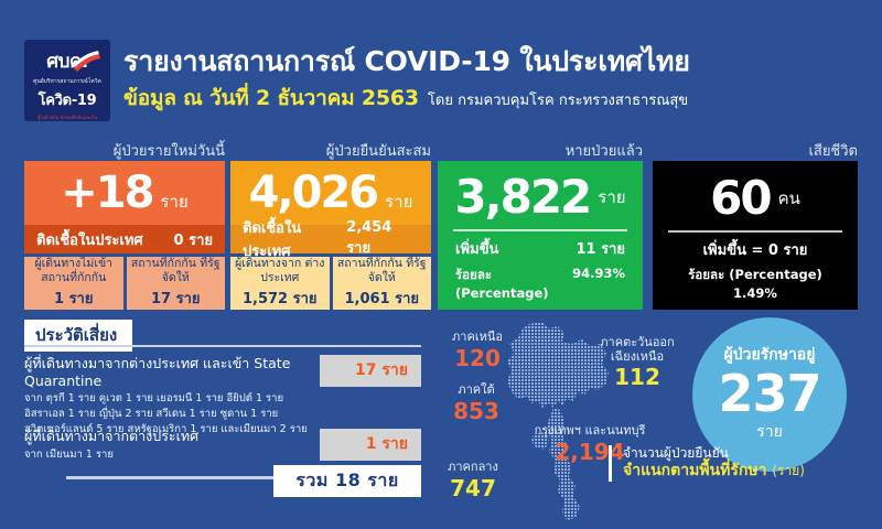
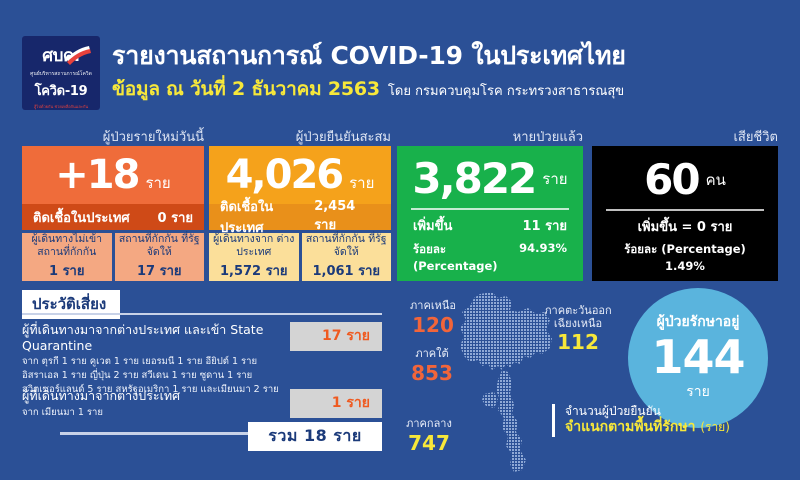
  ศบค
  โควิด-19
  รายงานสถานการณ์ COVID-19 ในประเทศไทย
  ข้อมูล ณ วันที่ 2 ธันวาคม 2563
  โดย กรมควบคุมโรค กระทรวงสาธารณสุข
  ผู้ป่วยรายใหม่วันนี้
  ผู้ป่วยยืนยันสะสม
  หายป่วยแล้ว
  เสียชีวิต
  +18
  ราย
  ติดเชื้อในประเทศ
  0 ราย
  ผู้เดินทางไม่เข้า สถานที่กักกัน
  1 ราย
  สถานที่กักกัน ที่รัฐจัดให้
  17 ราย
  4,026
  ราย
  ติดเชื้อในประเทศ
  2,454 ราย
  ผู้เดินทางจาก ต่างประเทศ
  1,572 ราย
  สถานที่กักกัน ที่รัฐจัดให้
  1,061 ราย
  3,822
  ราย
  เพิ่มขึ้น
  11 ราย
  ร้อยละ (Percentage)
  94.93%
  60
  คน
  เพิ่มขึ้น = 0 ราย
  ร้อยละ (Percentage) 1.49%
  ประวัติเสี่ยง
  ผู้ที่เดินทางมาจากต่างประเทศ และเข้า State Quarantine
  จาก ตุรกี 1 ราย คูเวต 1 ราย เยอรมนี 1 ราย อียิปต์ 1 ราย
  อิสราเอล 1 ราย ญี่ปุ่น 2 ราย สวีเดน 1 ราย ซูดาน 1 ราย
  สวิตเซอร์แลนด์ 5 ราย สหรัฐอเมริกา 1 ราย และเมียนมา 2 ราย
  17 ราย
  ผู้ที่เดินทางมาจากต่างประเทศ
  จาก เมียนมา 1 ราย
  1 ราย
  รวม 18 ราย
  ภาคเหนือ
  120
  ภาคตะวันออก
  เฉียงเหนือ
  112
  ภาคใต้
  853
- กรุงเทพฯ และนนทบุรี
- 2,194
  ภาคกลาง
  747
  ผู้ป่วยรักษาอยู่
- 237
+ 144
  ราย
  จำนวนผู้ป่วยยืนยัน
  จำแนกตามพื้นที่รักษา (ราย)
